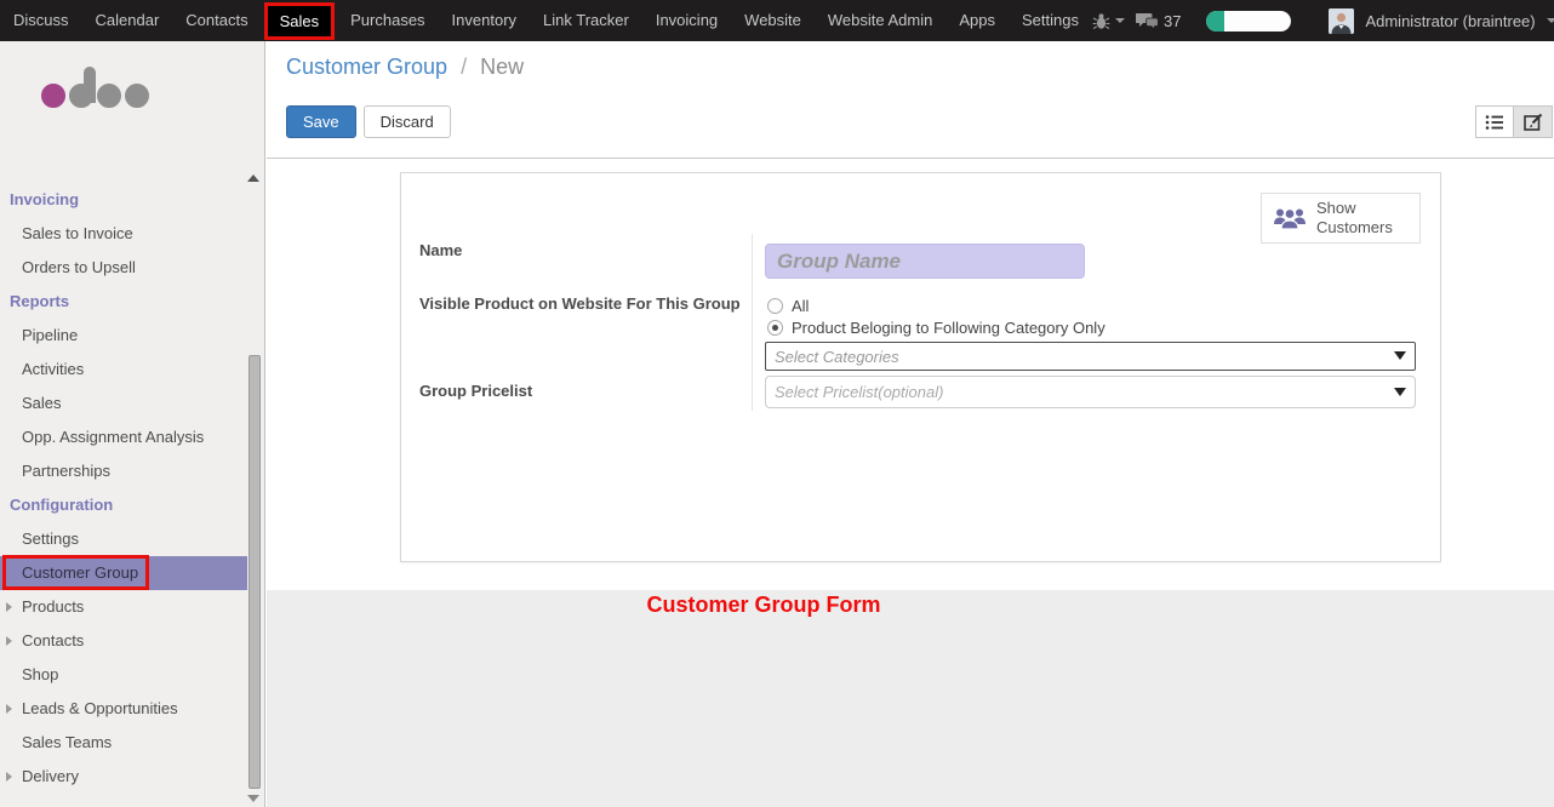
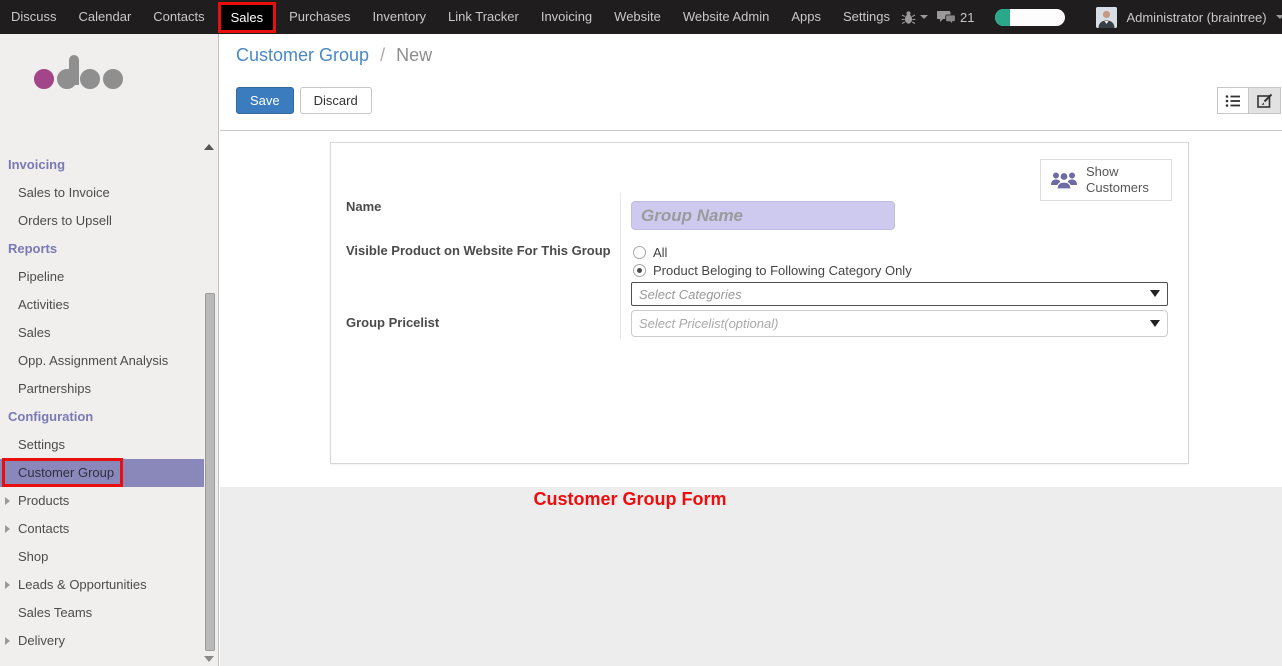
  Discuss
  Calendar
  Contacts
  Sales
  Purchases
  Inventory
  Link Tracker
  Invoicing
  Website
  Website Admin
  Apps
  Settings
- 37
+ 21
  Administrator (braintree)
  Invoicing
  Sales to Invoice
  Orders to Upsell
  Reports
  Pipeline
  Activities
  Sales
  Opp. Assignment Analysis
  Partnerships
  Configuration
  Settings
  Customer Group
  Products
  Contacts
  Shop
  Leads & Opportunities
  Sales Teams
  Delivery
  Customer Group / New
  Save
  Discard
  Show Customers
  Name
  Group Name
  Visible Product on Website For This Group
  All
  Product Beloging to Following Category Only
  Select Categories
  Group Pricelist
  Select Pricelist(optional)
  Customer Group Form
